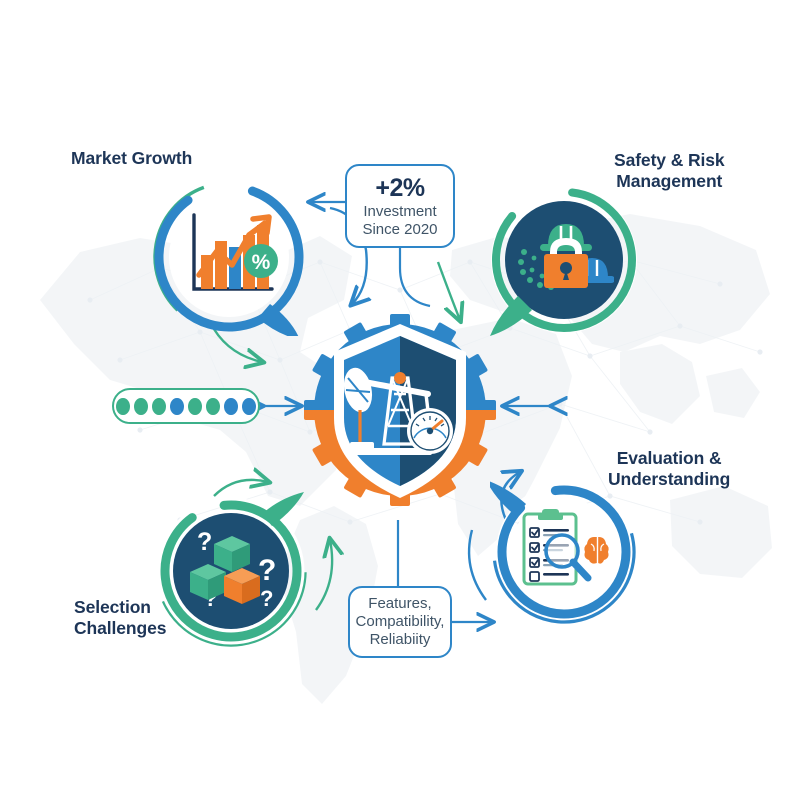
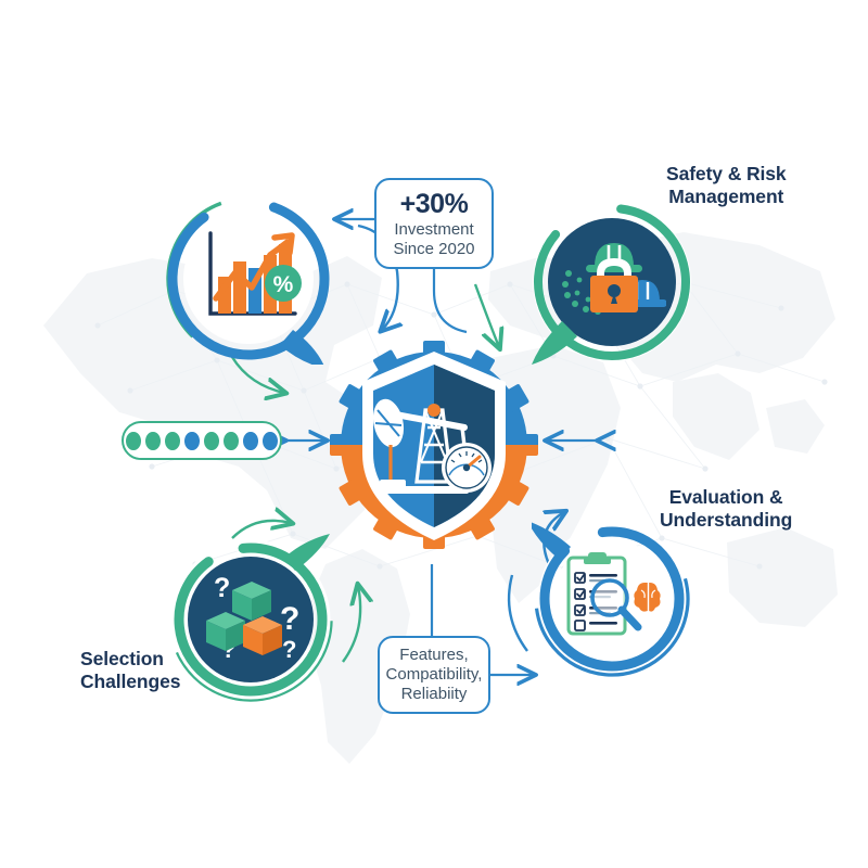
- Market Growth
  %
- +2%
+ +30%
  Investment
  Since 2020
  Safety & Risk
  Management
  Selection
  Challenges
  ?
  ?
  ?
  Features,
  Compatibility,
  Reliabiity
  Evaluation &
  Understanding
